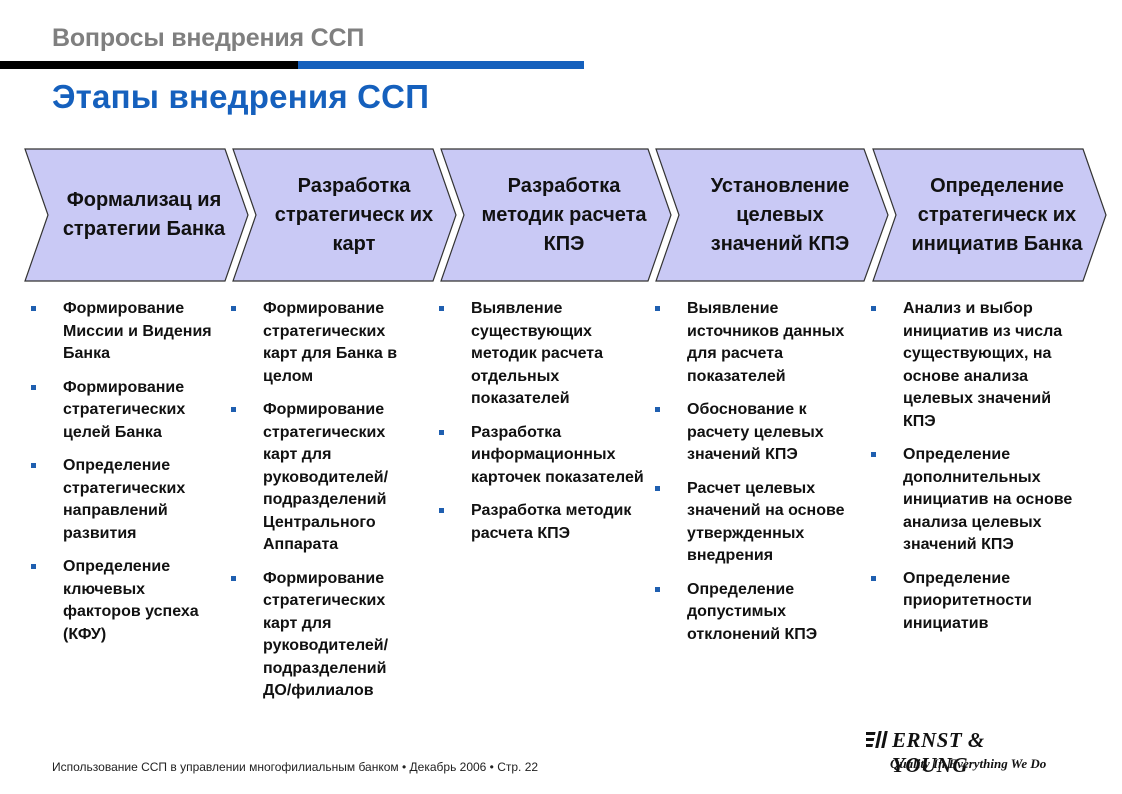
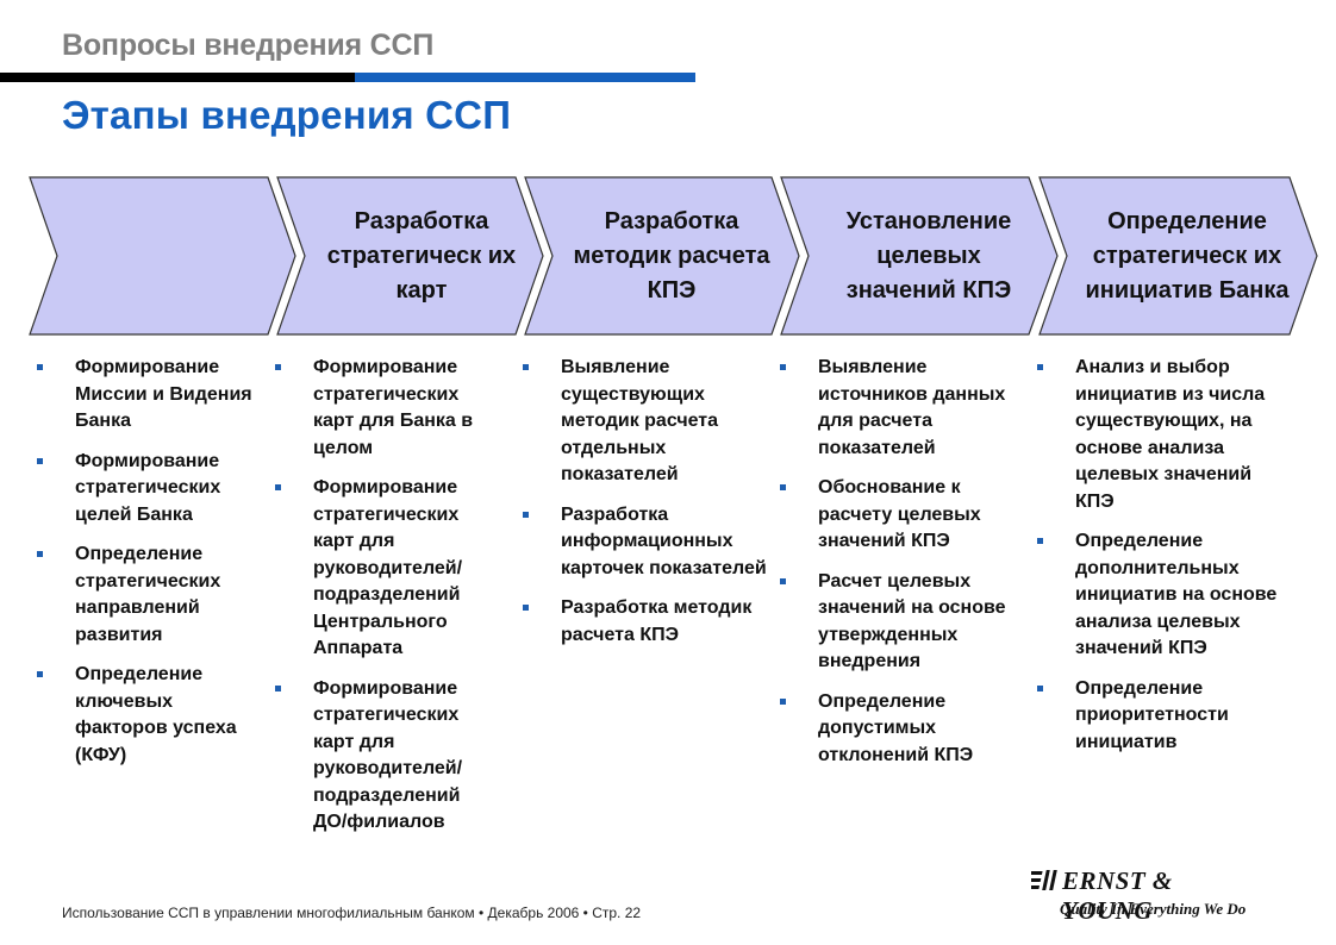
  Вопросы внедрения ССП
  Этапы внедрения ССП
- Формализац ия стратегии Банка
  Разработка стратегическ их карт
  Разработка методик расчета КПЭ
  Установление целевых значений КПЭ
  Определение стратегическ их инициатив Банка
  Формирование Миссии и Видения Банка
  Формирование стратегических целей Банка
  Определение стратегических направлений развития
  Определение ключевых факторов успеха (КФУ)
  Формирование стратегических карт для Банка в целом
  Формирование стратегических карт для руководителей/ подразделений Центрального Аппарата
  Формирование стратегических карт для руководителей/ подразделений ДО/филиалов
  Выявление существующих методик расчета отдельных показателей
  Разработка информационных карточек показателей
  Разработка методик расчета КПЭ
  Выявление источников данных для расчета показателей
  Обоснование к расчету целевых значений КПЭ
  Расчет целевых значений на основе утвержденных внедрения
  Определение допустимых отклонений КПЭ
  Анализ и выбор инициатив из числа существующих, на основе анализа целевых значений КПЭ
  Определение дополнительных инициатив на основе анализа целевых значений КПЭ
  Определение приоритетности инициатив
  Использование ССП в управлении многофилиальным банком • Декабрь 2006 • Стр. 22
  ERNST & YOUNG
  Quality In Everything We Do
